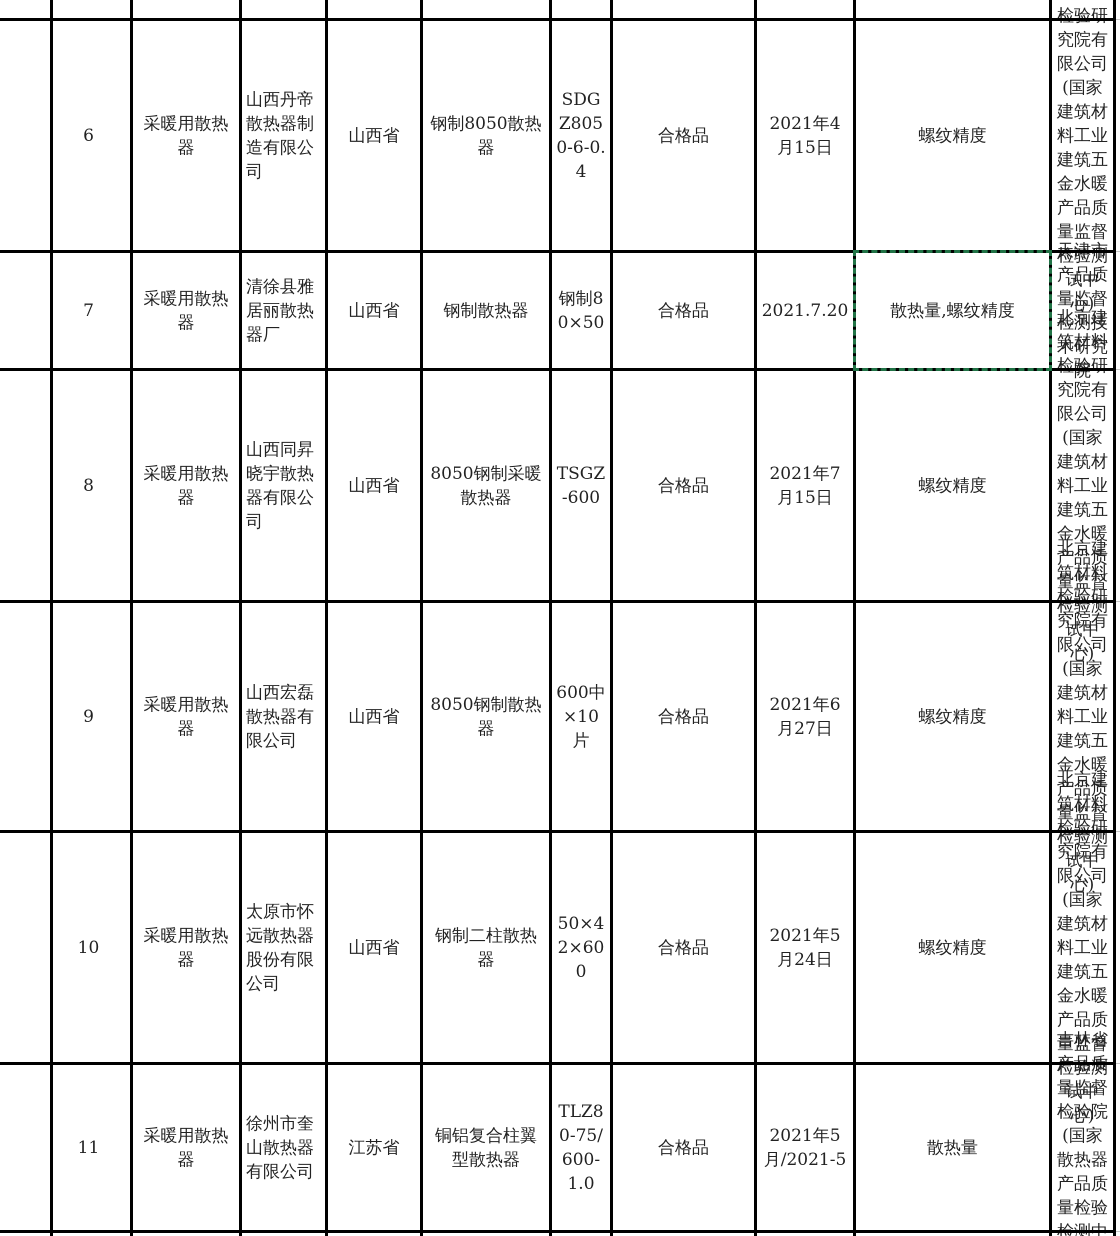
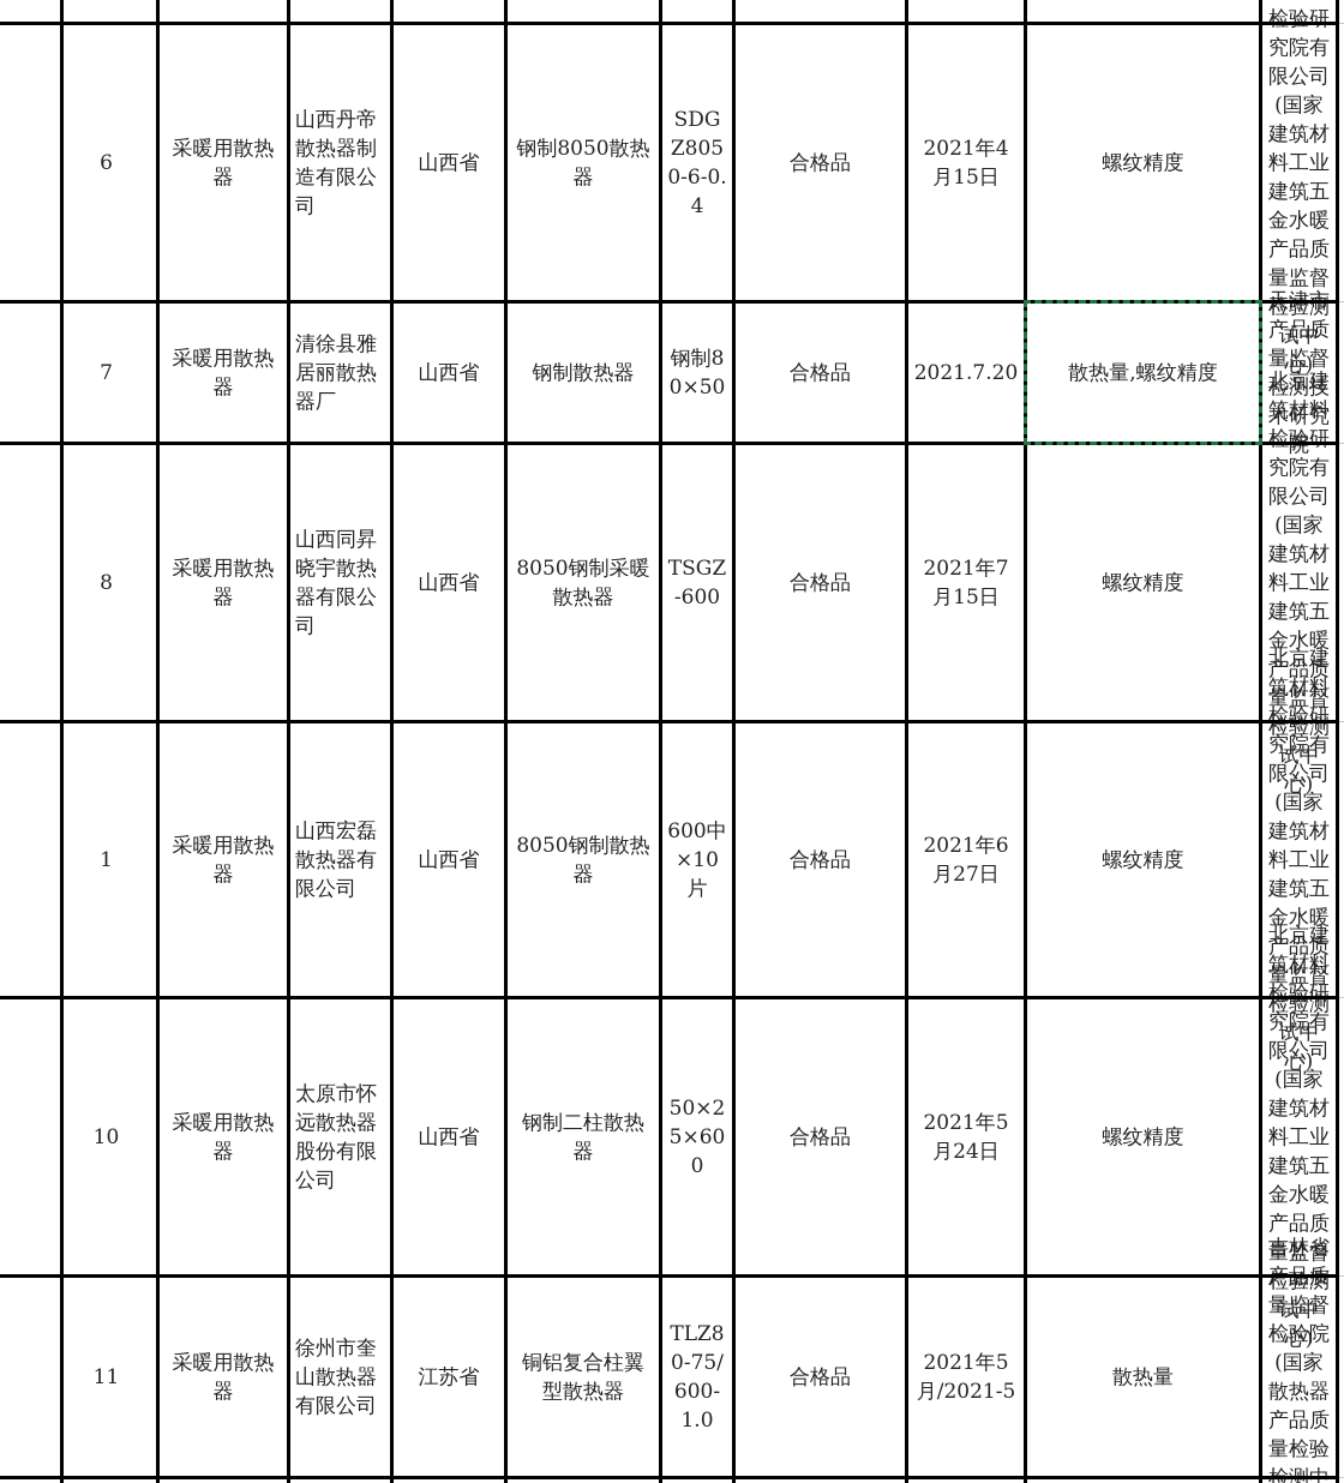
  6
  采暖用散热器
  山西丹帝散热器制造有限公司
  山西省
  钢制8050散热器
  SDGZ8050-6-0.4
  合格品
  2021年4月15日
  螺纹精度
  检验研究院有限公司(国家建筑材料工业建筑五金水暖产品质量监督检验测试中心)
  7
  采暖用散热器
  清徐县雅居丽散热器厂
  山西省
  钢制散热器
  钢制80×50
  合格品
  2021.7.20
  散热量,螺纹精度
  产品质量监督检测技术研究
  8
  采暖用散热器
  山西同昇晓宇散热器有限公司
  山西省
  8050钢制采暖散热器
  TSGZ-600
  合格品
  2021年7月15日
  螺纹精度
  北京建筑材料检验研究院有限公司(国家建筑材料工业建筑五金水暖产品质量监督检验测试中心)
- 9
+ 1
  采暖用散热器
  山西宏磊散热器有限公司
  山西省
  8050钢制散热器
  600中×10片
  合格品
  2021年6月27日
  螺纹精度
  北京建筑材料检验研究院有限公司(国家建筑材料工业建筑五金水暖产品质量监督检验测试中心)
  10
  采暖用散热器
  太原市怀远散热器股份有限公司
  山西省
  钢制二柱散热器
- 50×42×600
+ 50×25×600
  合格品
  2021年5月24日
  螺纹精度
  北京建筑材料检验研究院有限公司(国家建筑材料工业建筑五金水暖产品质量监督检验测试中心)
  11
  采暖用散热器
  徐州市奎山散热器有限公司
  江苏省
  铜铝复合柱翼型散热器
  TLZ80-75/600-1.0
  合格品
  2021年5月/2021-5
  散热量
  吉林省量监督检验院(国家散热器产品质量检验
